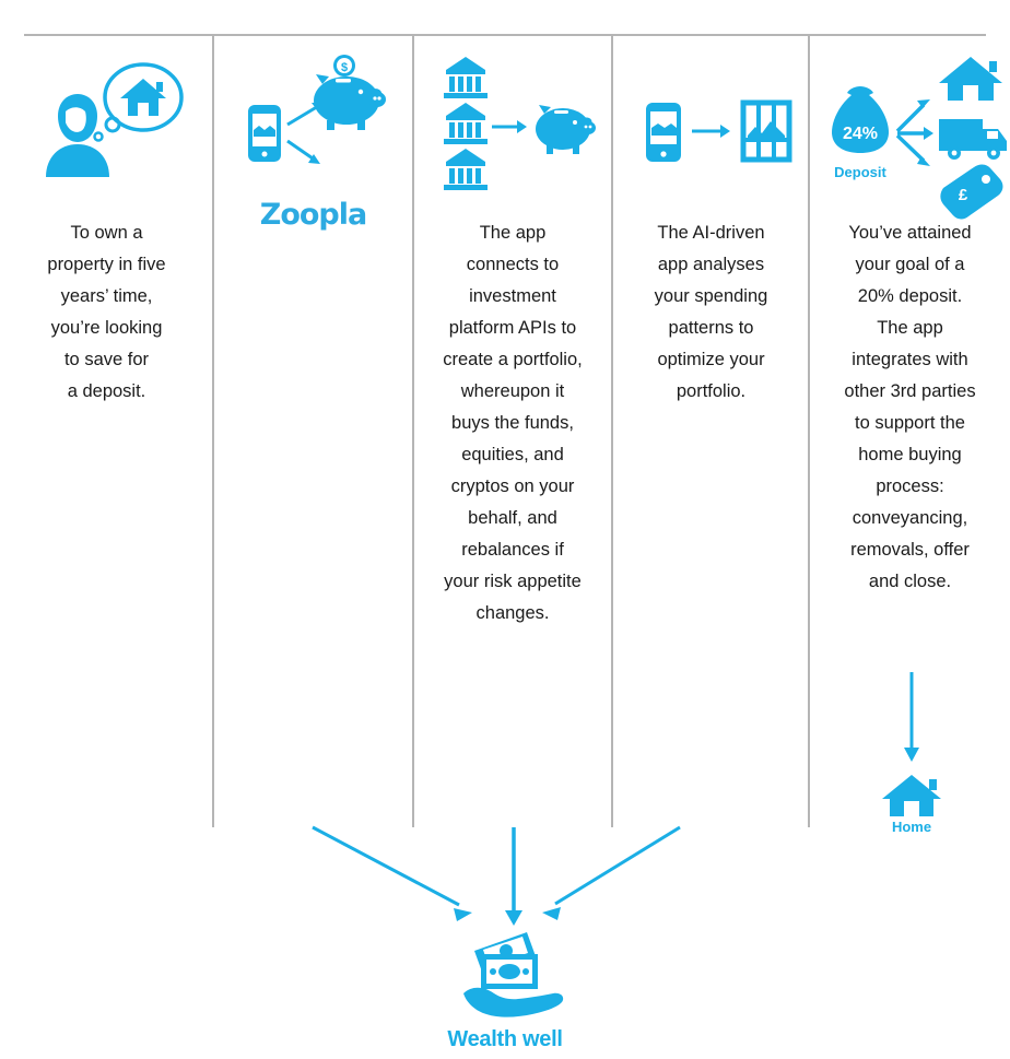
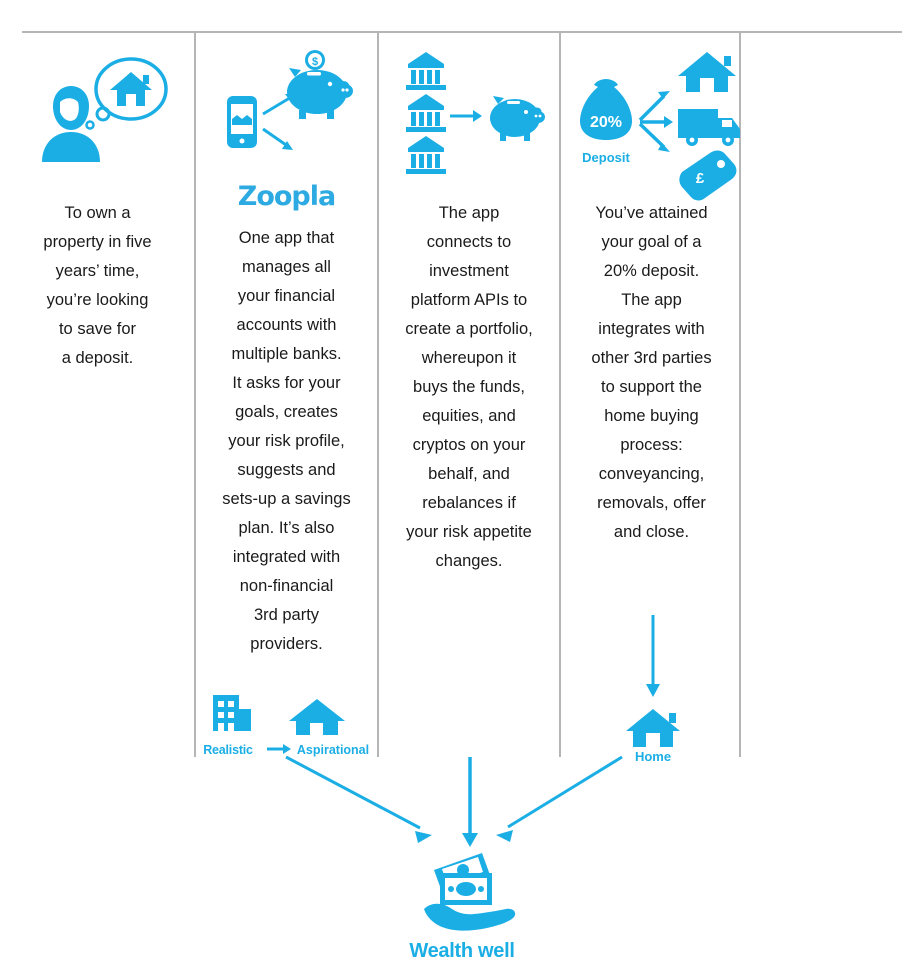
  To own a
  property in five
  years’ time,
  you’re looking
  to save for
  a deposit.
  $
  Zoopla
+ One app that
+ manages all
+ your financial
+ accounts with
+ multiple banks.
+ It asks for your
+ goals, creates
+ your risk profile,
+ suggests and
+ sets-up a savings
+ plan. It’s also
+ integrated with
+ non-financial
+ 3rd party
+ providers.
+ Realistic
+ Aspirational
  The app
  connects to
  investment
  platform APIs to
  create a portfolio,
  whereupon it
  buys the funds,
  equities, and
  cryptos on your
  behalf, and
  rebalances if
  your risk appetite
  changes.
- The AI-driven
- app analyses
- your spending
- patterns to
- optimize your
- portfolio.
- 24%
+ 20%
  Deposit
  £
  You’ve attained
  your goal of a
  20% deposit.
  The app
  integrates with
  other 3rd parties
  to support the
  home buying
  process:
  conveyancing,
  removals, offer
  and close.
  Home
  Wealth well
